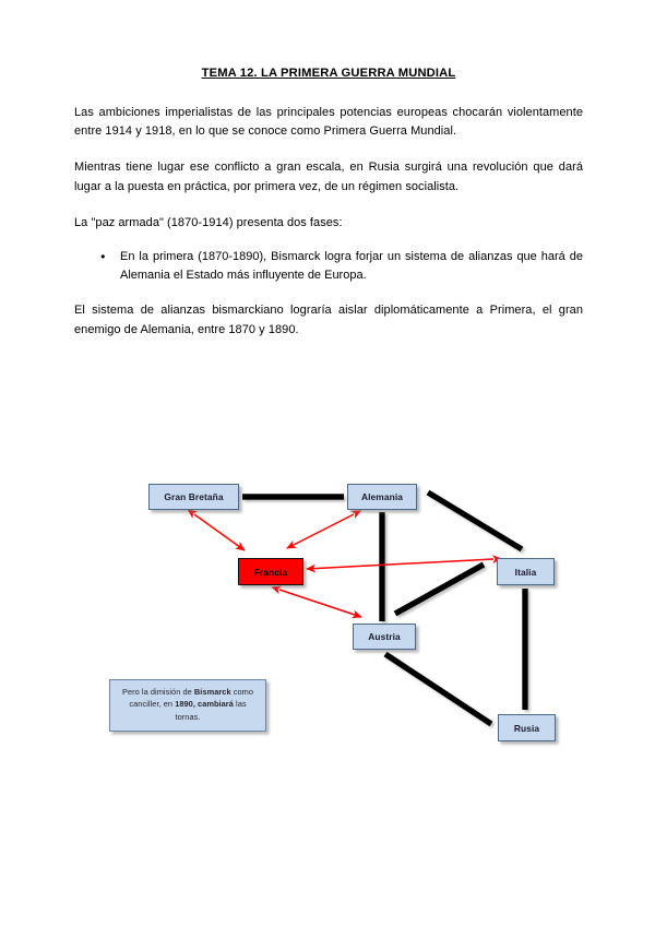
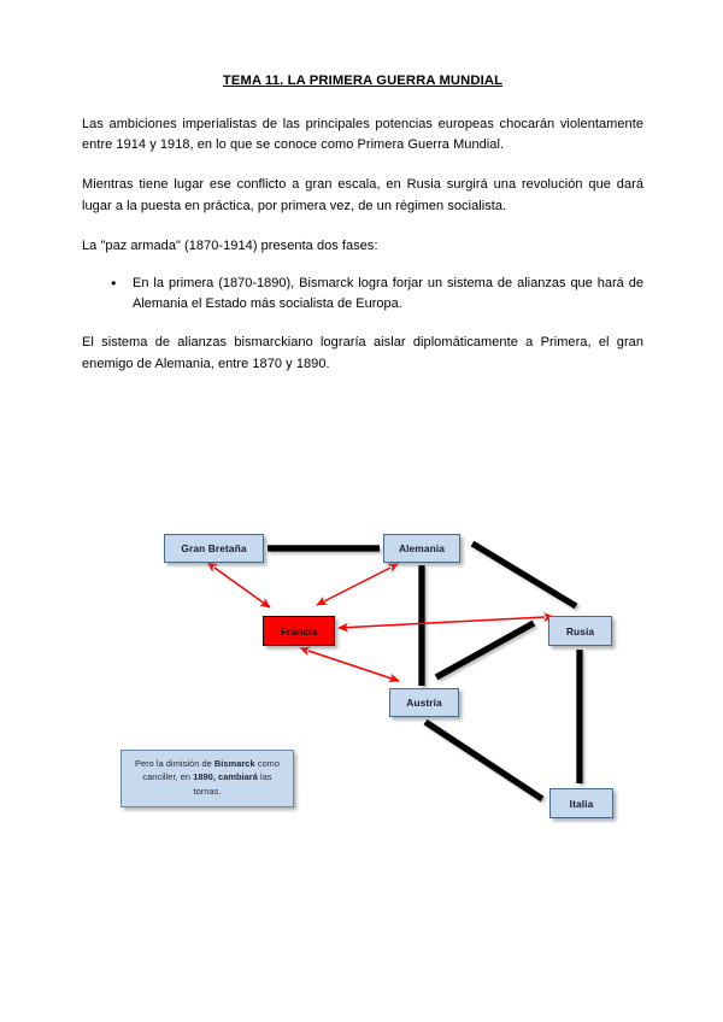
- TEMA 12. LA PRIMERA GUERRA MUNDIAL
+ TEMA 11. LA PRIMERA GUERRA MUNDIAL
  Las ambiciones imperialistas de las principales potencias europeas chocarán violentamente entre 1914 y 1918, en lo que se conoce como Primera Guerra Mundial.
  Mientras tiene lugar ese conflicto a gran escala, en Rusia surgirá una revolución que dará lugar a la puesta en práctica, por primera vez, de un régimen socialista.
  La "paz armada" (1870-1914) presenta dos fases:
- En la primera (1870-1890), Bismarck logra forjar un sistema de alianzas que hará de Alemania el Estado más influyente de Europa.
+ En la primera (1870-1890), Bismarck logra forjar un sistema de alianzas que hará de Alemania el Estado más socialista de Europa.
  El sistema de alianzas bismarckiano lograría aislar diplomáticamente a Primera, el gran enemigo de Alemania, entre 1870 y 1890.
  Gran Bretaña
  Alemania
  Francia
- Italia
+ Rusia
  Austria
- Rusia
+ Italia
  Pero la dimisión de Bismarck como canciller, en 1890, cambiará las tornas.
